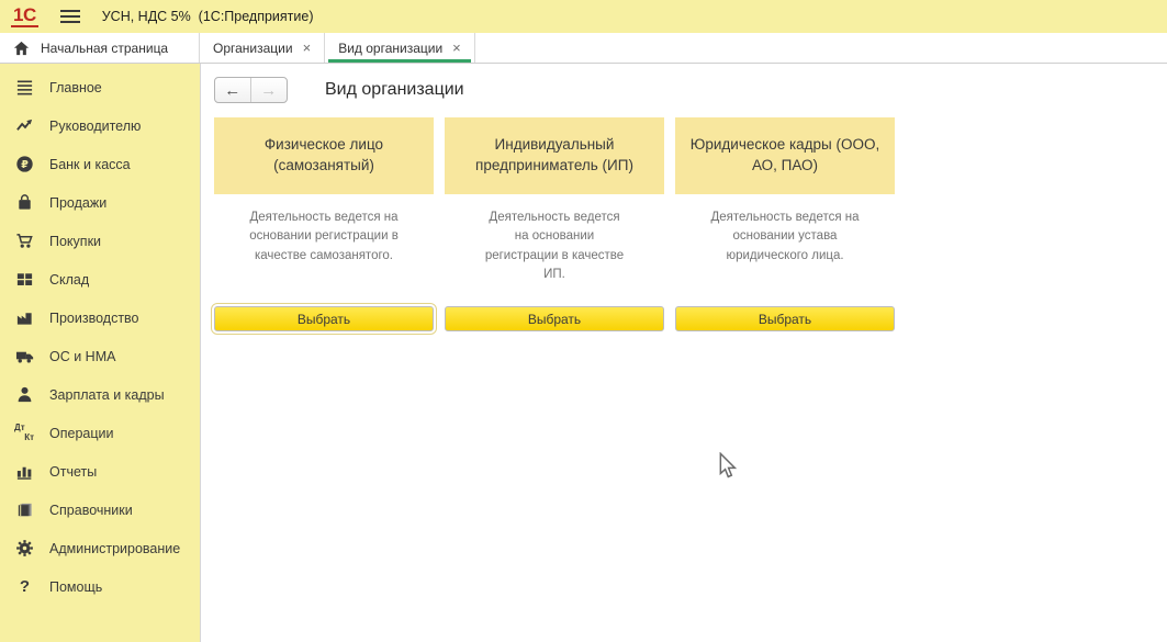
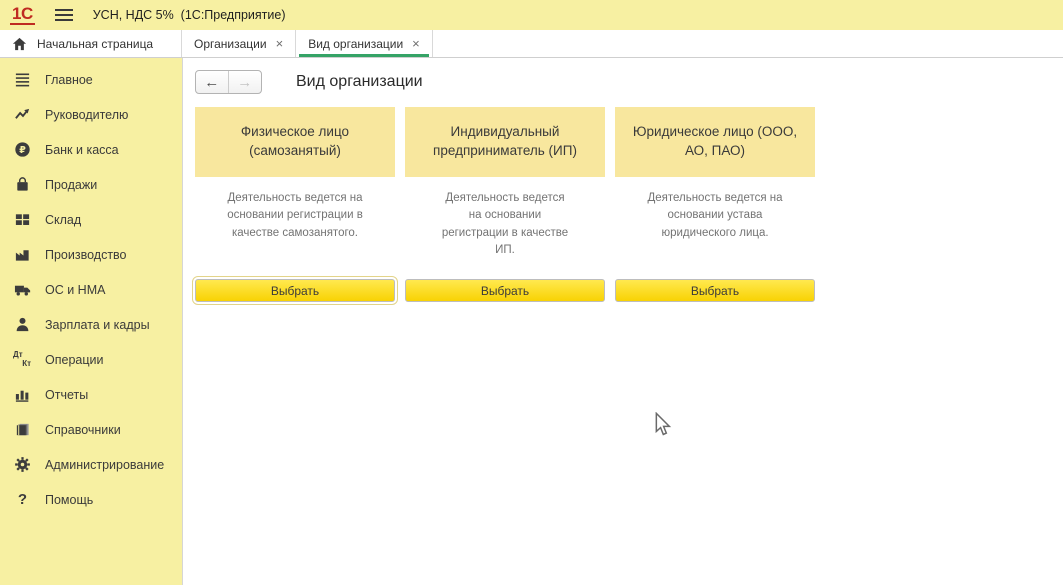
  1С
  УСН, НДС 5% (1С:Предприятие)
  Начальная страница
  Организации
  ×
  Вид организации
  ×
  Главное
  Руководителю
  ₽
  Банк и касса
  Продажи
- Покупки
  Склад
  Производство
  ОС и НМА
  Зарплата и кадры
  Дт
  Кт
  Операции
  Отчеты
  Справочники
  Администрирование
  ?
  Помощь
  ←
  →
  Вид организации
  Физическое лицо (самозанятый)
  Деятельность ведется на основании регистрации в качестве самозанятого.
  Выбрать
  Индивидуальный предприниматель (ИП)
  Деятельность ведется на основании регистрации в качестве ИП.
  Выбрать
- Юридическое кадры (ООО, АО, ПАО)
+ Юридическое лицо (ООО, АО, ПАО)
  Деятельность ведется на основании устава юридического лица.
  Выбрать
